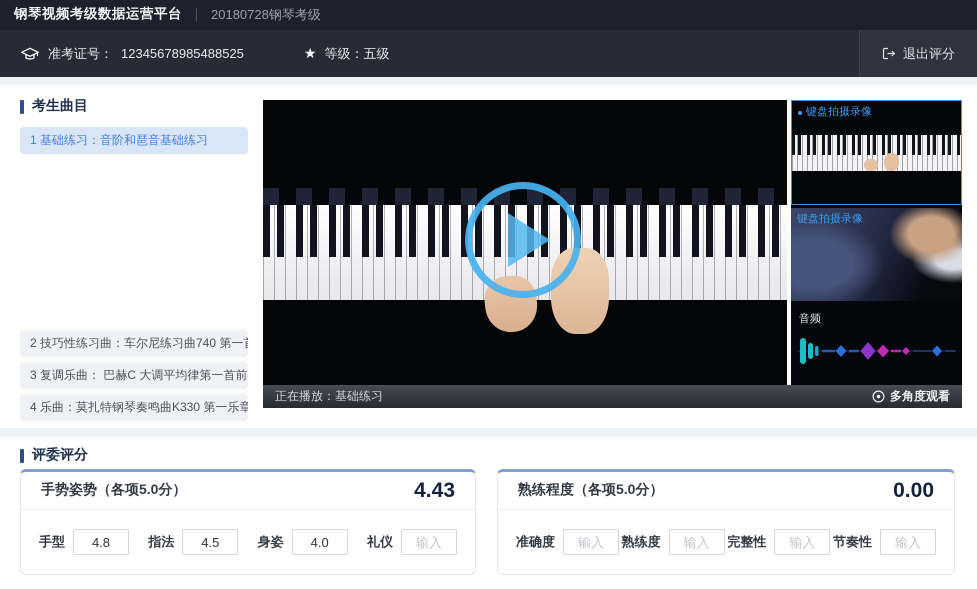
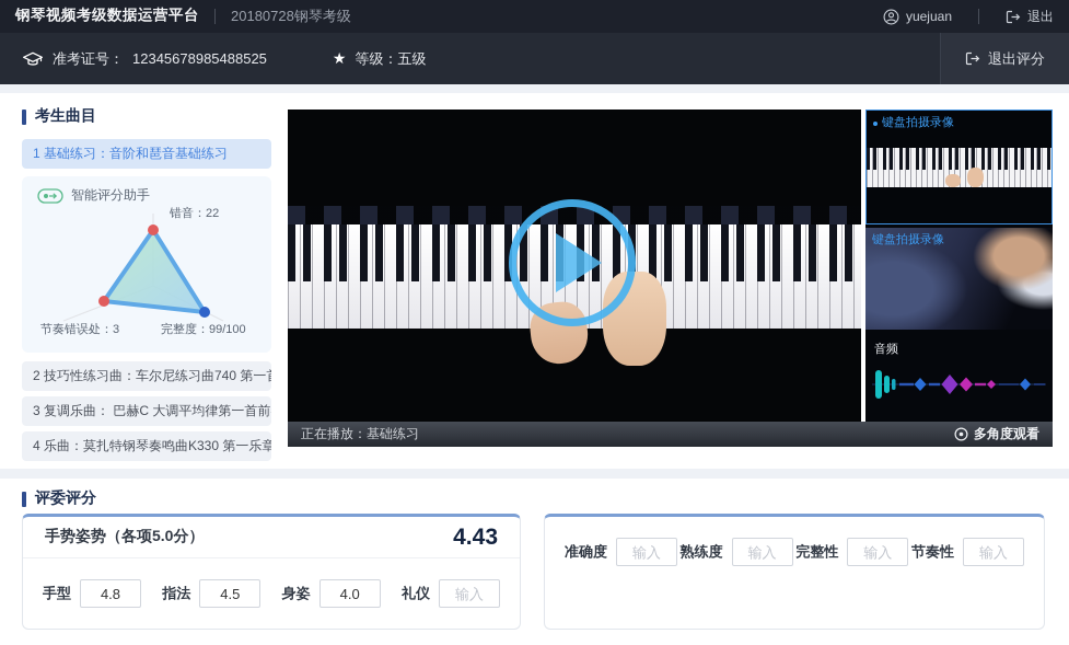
  钢琴视频考级数据运营平台
  20180728钢琴考级
+ yuejuan
+ 退出
  准考证号：
  12345678985488525
  ★
  等级：五级
  退出评分
  考生曲目
  1 基础练习：音阶和琶音基础练习
+ 智能评分助手
+ 错音：22
+ 节奏错误处：3
+ 完整度：99/100
  2 技巧性练习曲：车尔尼练习曲740 第一
  3 复调乐曲： 巴赫C 大调平均律第一首前
  4 乐曲：莫扎特钢琴奏鸣曲K330 第一乐章
  键盘拍摄录像
  键盘拍摄录像
  音频
  正在播放：基础练习
  多角度观看
  评委评分
  手势姿势（各项5.0分）
  4.43
  手型
  4.8
  指法
  4.5
  身姿
  4.0
  礼仪
  输入
- 熟练程度（各项5.0分）
- 0.00
  准确度
  输入
  熟练度
  输入
  完整性
  输入
  节奏性
  输入
